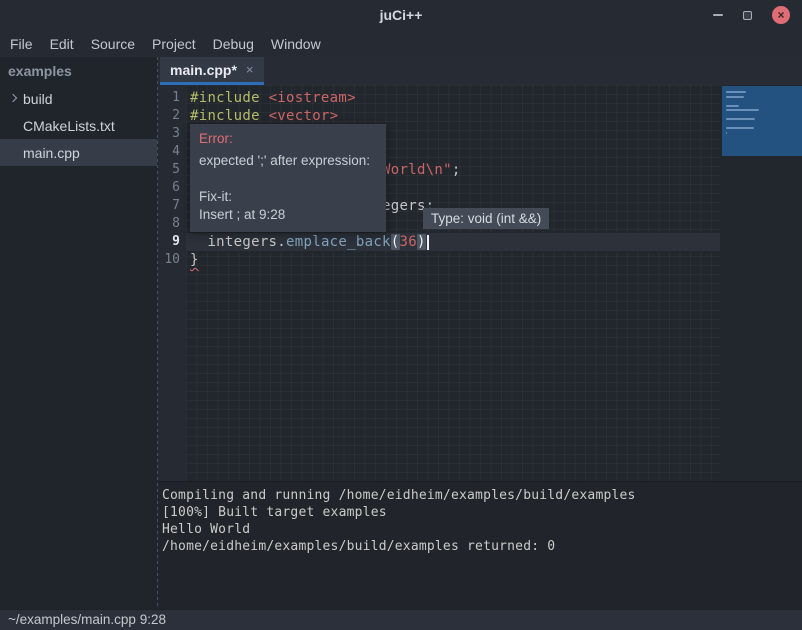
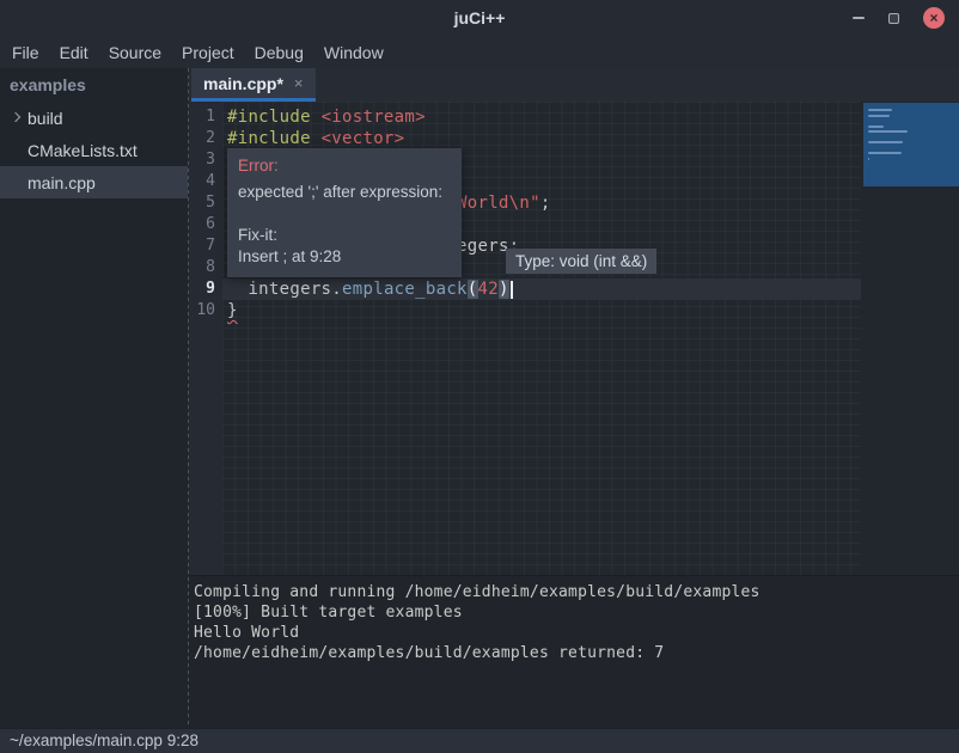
  juCi++
  ×
  File
  Edit
  Source
  Project
  Debug
  Window
  examples
  build
  CMakeLists.txt
  main.cpp
  main.cpp*
  ×
  1
  2
  3
  4
  5
  6
  7
  8
  9
  10
  #include <iostream>
  #include <vector>
- integers.emplace_back(36)
+ integers.emplace_back(42)
  }
  Error:
  expected ';' after expression:
  Fix-it:
  Insert ; at 9:28
  Type: void (int &&)
  Compiling and running /home/eidheim/examples/build/examples
  [100%] Built target examples
  Hello World
- /home/eidheim/examples/build/examples returned: 0
+ /home/eidheim/examples/build/examples returned: 7
  ~/examples/main.cpp 9:28
